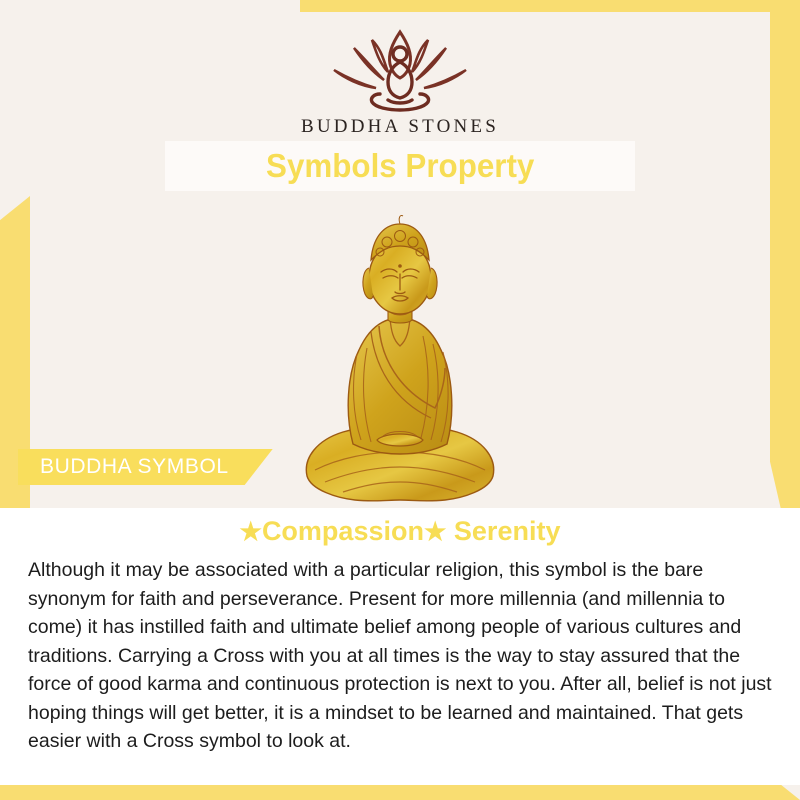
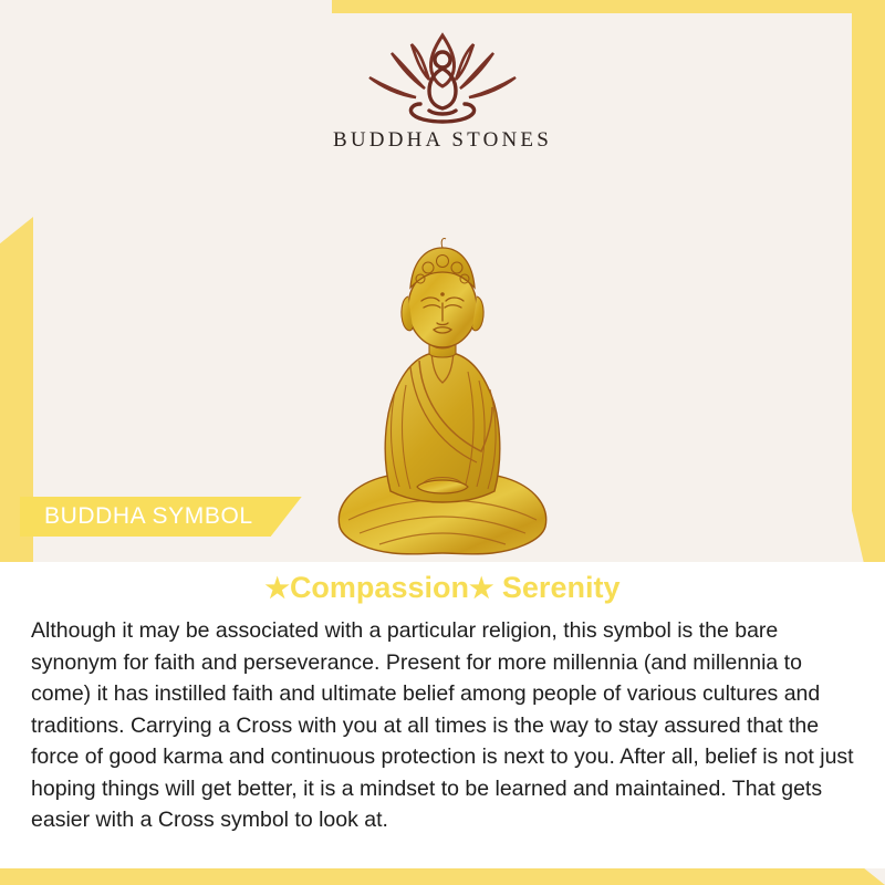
  BUDDHA STONES
- Symbols Property
  BUDDHA SYMBOL
  ★Compassion★ Serenity
  Although it may be associated with a particular religion, this symbol is the bare synonym for faith and perseverance. Present for more millennia (and millennia to come) it has instilled faith and ultimate belief among people of various cultures and traditions. Carrying a Cross with you at all times is the way to stay assured that the force of good karma and continuous protection is next to you. After all, belief is not just hoping things will get better, it is a mindset to be learned and maintained. That gets easier with a Cross symbol to look at.
